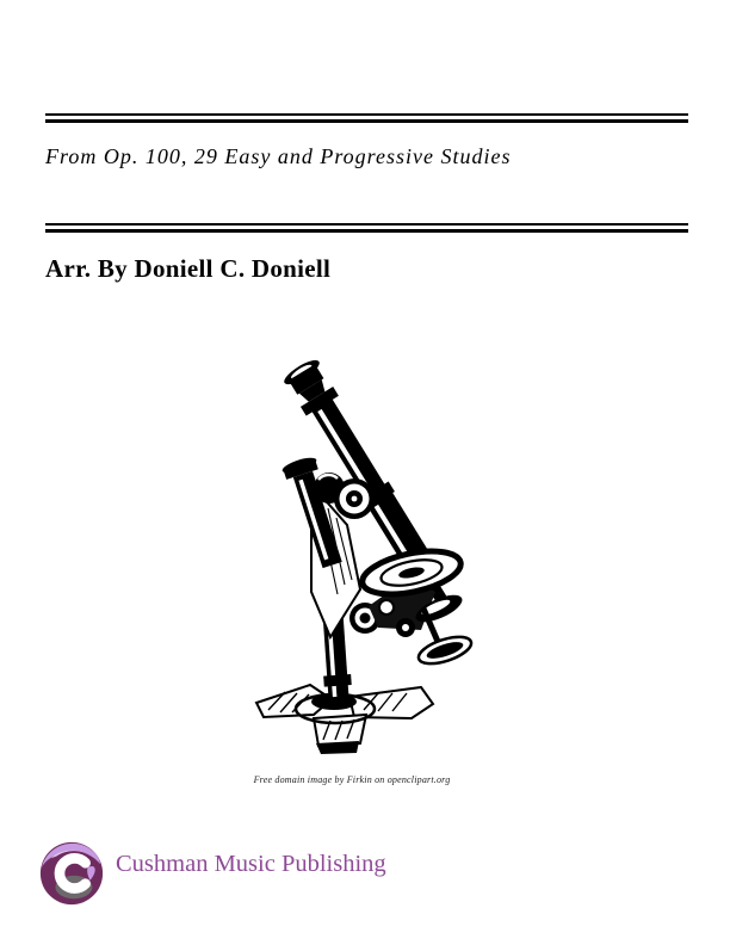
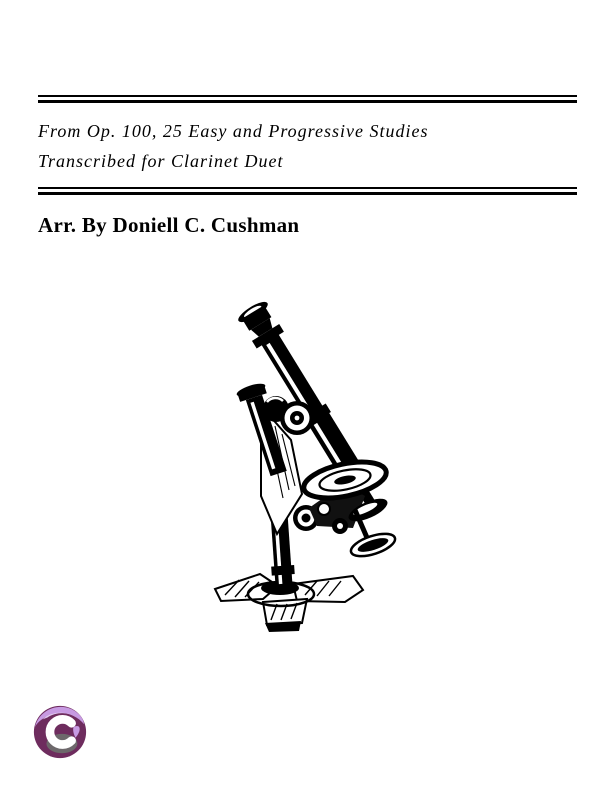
- From Op. 100, 29 Easy and Progressive Studies
+ From Op. 100, 25 Easy and Progressive Studies
+ Transcribed for Clarinet Duet
- Arr. By Doniell C. Doniell
+ Arr. By Doniell C. Cushman
- Free domain image by Firkin on openclipart.org
- Cushman Music Publishing
